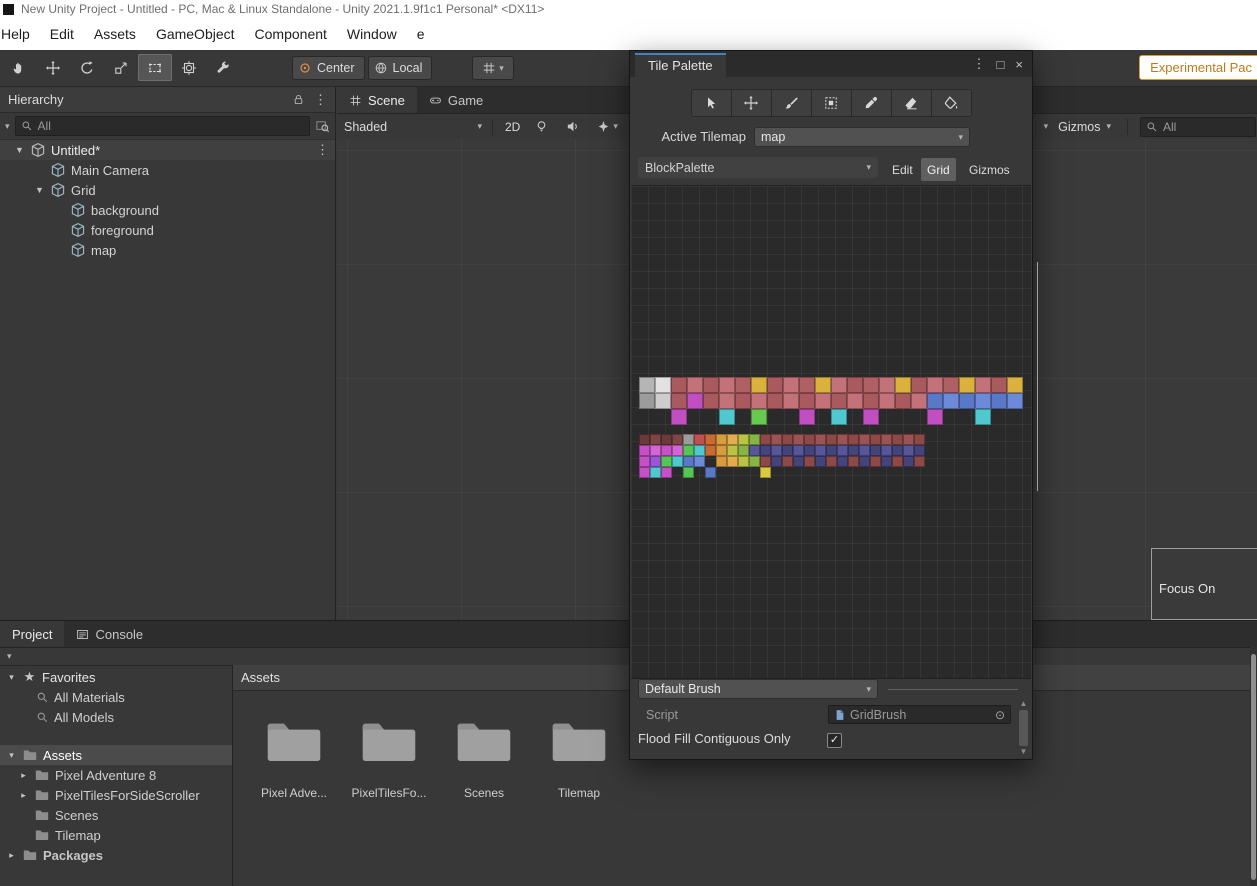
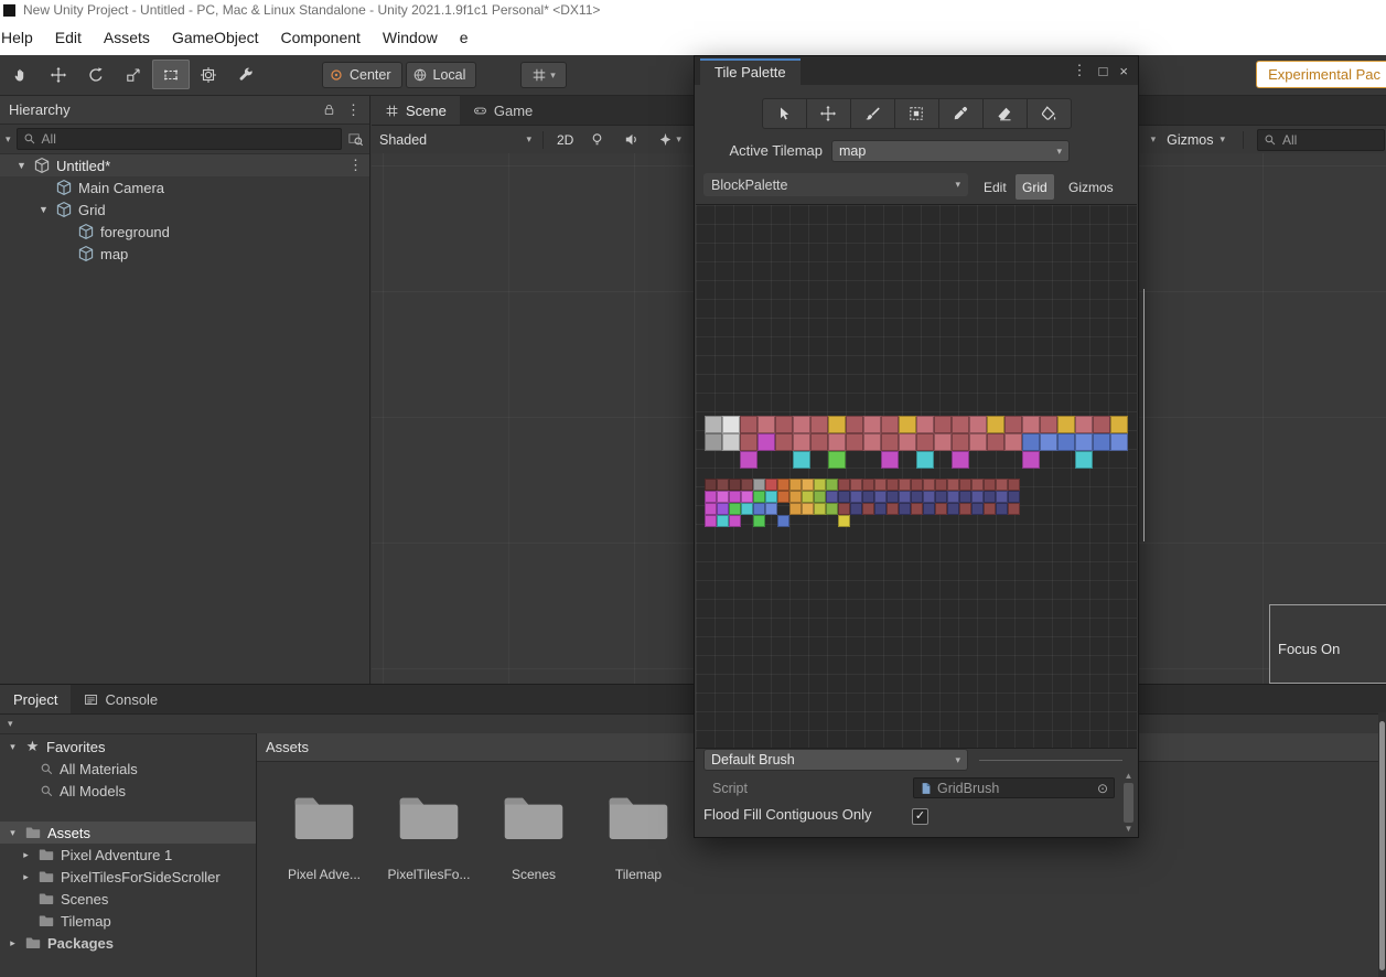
  New Unity Project - Untitled - PC, Mac & Linux Standalone - Unity 2021.1.9f1c1 Personal* <DX11>
  Help
  Edit
  Assets
  GameObject
  Component
  Window
  e
  Center
  Local
  ▾
  Experimental Pac
  Hierarchy
  ⋮
  ▾
  All
  ▼
  Untitled*
  ⋮
  Main Camera
  ▼
  Grid
- background
  foreground
  map
  Scene
  Game
  Shaded
  ▾
  2D
  ▾
  ▾
  Gizmos
  ▾
  All
  Focus On
  Project
  Console
  ▾
  ▾
  ★
  Favorites
  All Materials
  All Models
  ▾
  Assets
  ▸
- Pixel Adventure 8
+ Pixel Adventure 1
  ▸
  PixelTilesForSideScroller
  Scenes
  Tilemap
  ▸
  Packages
  Assets
  Pixel Adve...
  PixelTilesFo...
  Scenes
  Tilemap
  Tile Palette
  ⋮
  □
  ×
  Active Tilemap
  map
  ▾
  BlockPalette
  ▾
  Edit
  Grid
  Gizmos
  Default Brush
  ▾
  Script
  GridBrush
  ⊙
  Flood Fill Contiguous Only
  ✓
  ▲
  ▼
